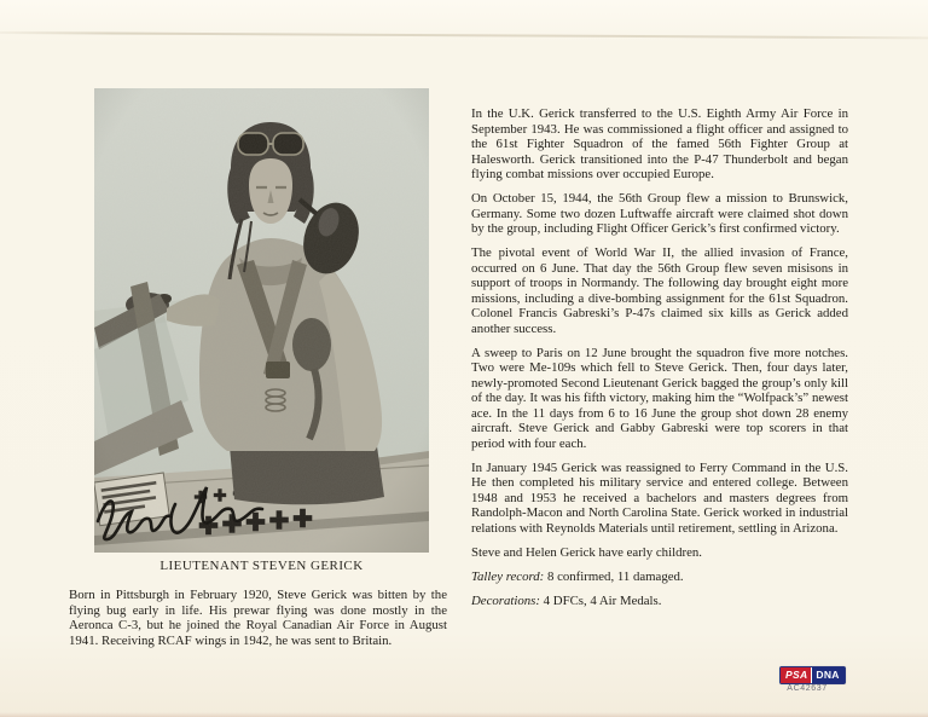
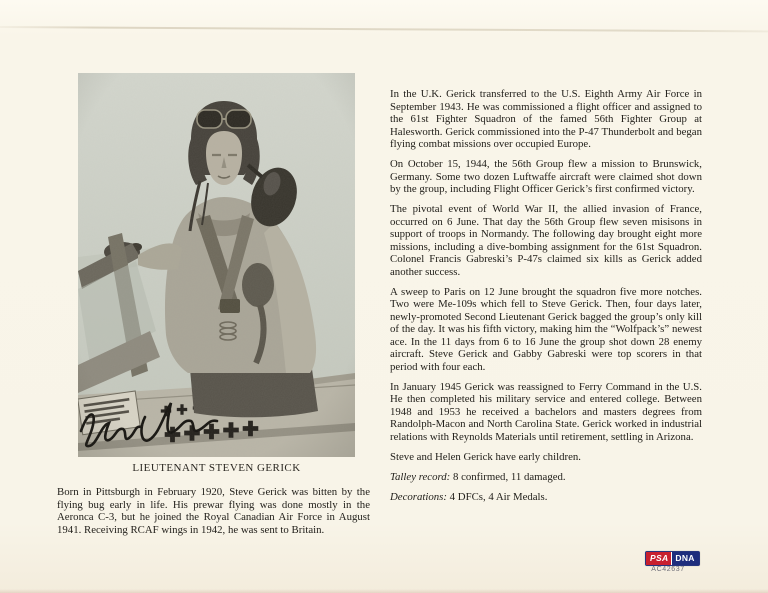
  LIEUTENANT STEVEN GERICK
  Born in Pittsburgh in February 1920, Steve Gerick was bitten by the flying bug early in life. His prewar flying was done mostly in the Aeronca C-3, but he joined the Royal Canadian Air Force in August 1941. Receiving RCAF wings in 1942, he was sent to Britain.
- In the U.K. Gerick transferred to the U.S. Eighth Army Air Force in September 1943. He was commissioned a flight officer and assigned to the 61st Fighter Squadron of the famed 56th Fighter Group at Halesworth. Gerick transitioned into the P-47 Thunderbolt and began flying combat missions over occupied Europe.
+ In the U.K. Gerick transferred to the U.S. Eighth Army Air Force in September 1943. He was commissioned a flight officer and assigned to the 61st Fighter Squadron of the famed 56th Fighter Group at Halesworth. Gerick commissioned into the P-47 Thunderbolt and began flying combat missions over occupied Europe.
  On October 15, 1944, the 56th Group flew a mission to Brunswick, Germany. Some two dozen Luftwaffe aircraft were claimed shot down by the group, including Flight Officer Gerick’s first confirmed victory.
  The pivotal event of World War II, the allied invasion of France, occurred on 6 June. That day the 56th Group flew seven misisons in support of troops in Normandy. The following day brought eight more missions, including a dive-bombing assignment for the 61st Squadron. Colonel Francis Gabreski’s P-47s claimed six kills as Gerick added another success.
  A sweep to Paris on 12 June brought the squadron five more notches. Two were Me-109s which fell to Steve Gerick. Then, four days later, newly-promoted Second Lieutenant Gerick bagged the group’s only kill of the day. It was his fifth victory, making him the “Wolfpack’s” newest ace. In the 11 days from 6 to 16 June the group shot down 28 enemy aircraft. Steve Gerick and Gabby Gabreski were top scorers in that period with four each.
  In January 1945 Gerick was reassigned to Ferry Command in the U.S. He then completed his military service and entered college. Between 1948 and 1953 he received a bachelors and masters degrees from Randolph-Macon and North Carolina State. Gerick worked in industrial relations with Reynolds Materials until retirement, settling in Arizona.
  Steve and Helen Gerick have early children.
  Talley record: 8 confirmed, 11 damaged.
  Decorations: 4 DFCs, 4 Air Medals.
  PSA
  DNA
